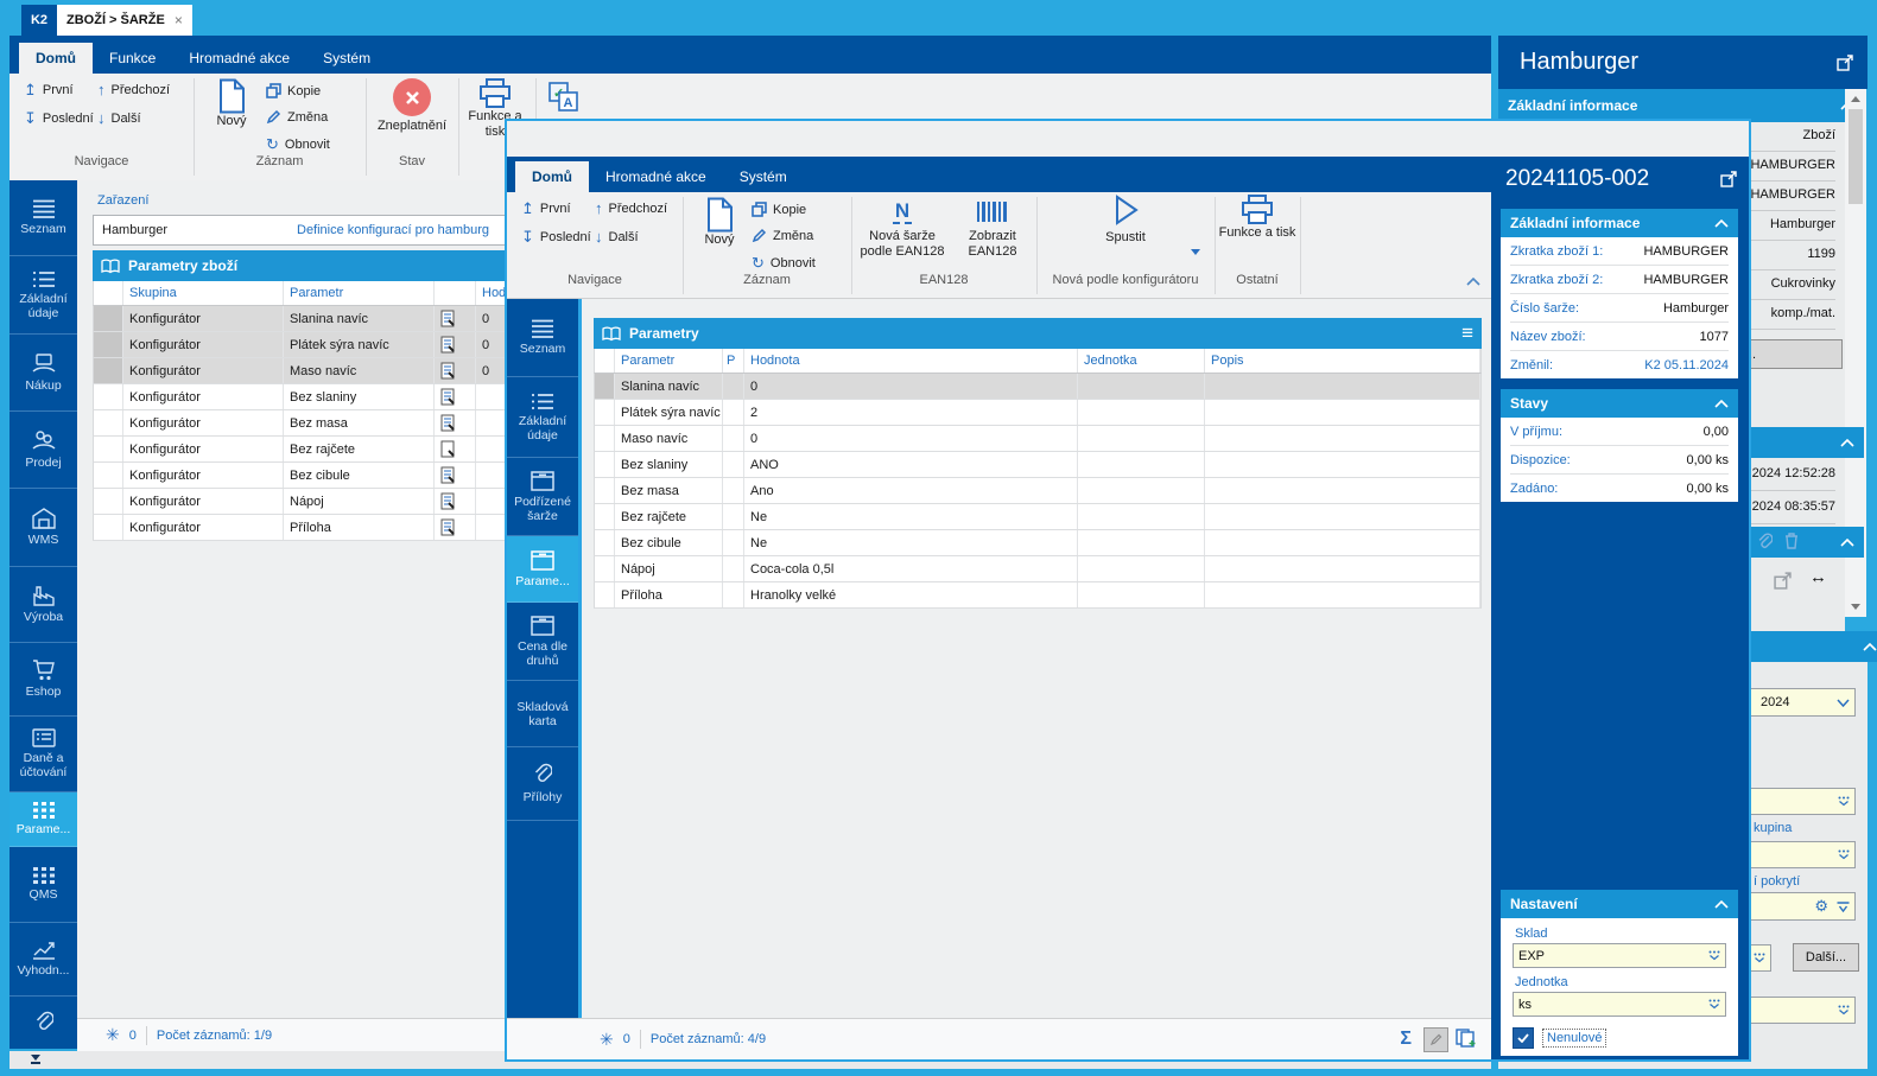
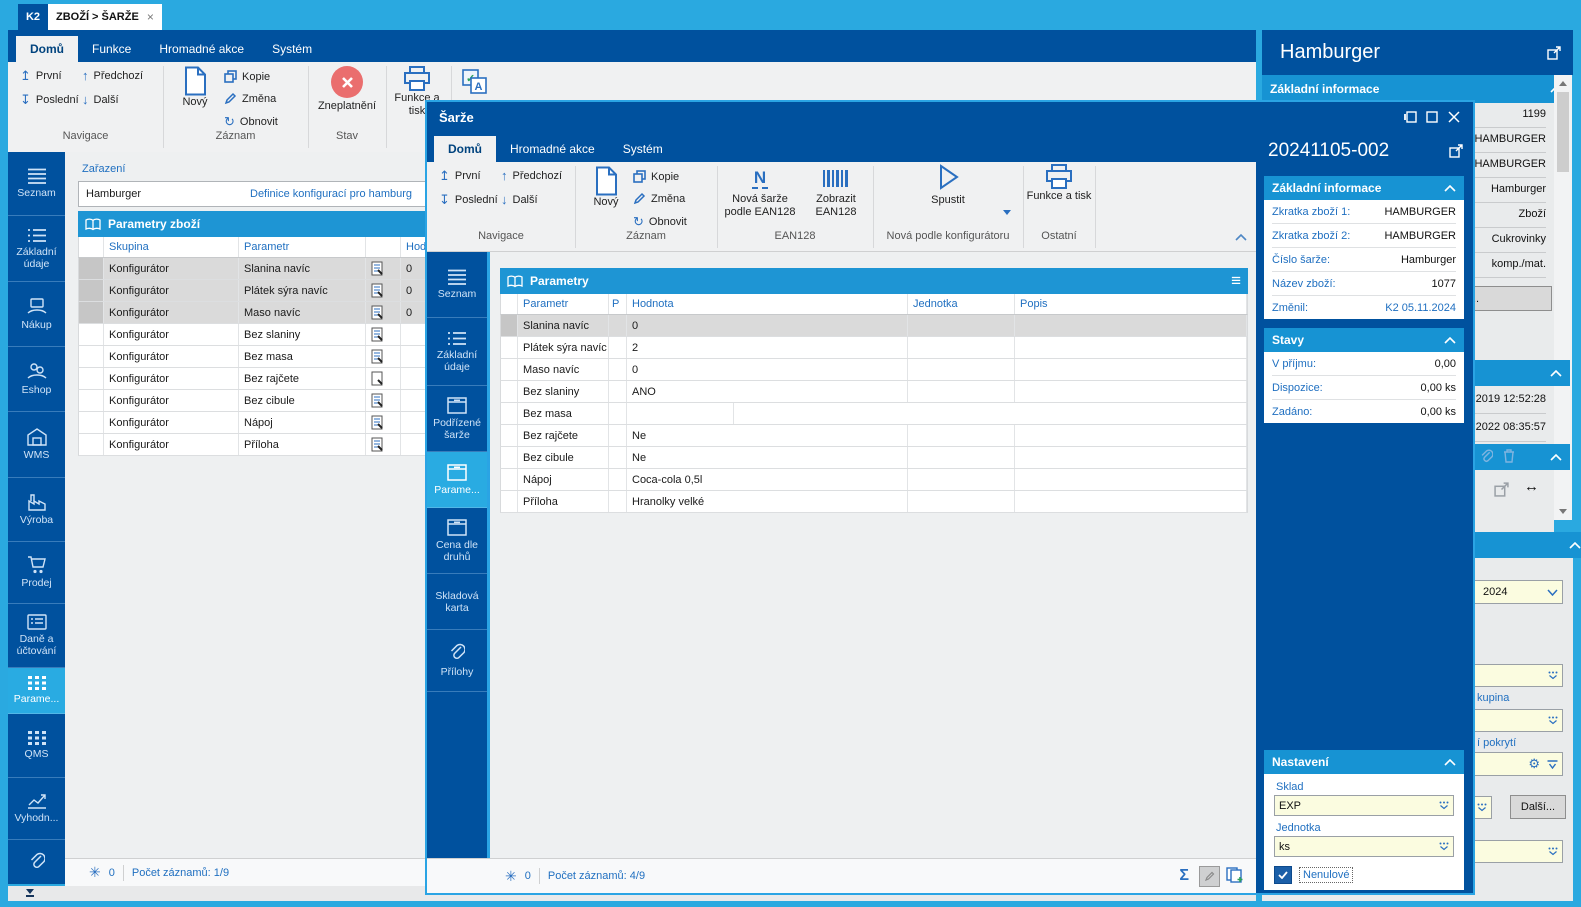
  K2
  ZBOŽÍ > ŠARŽE
  ×
  Domů
  Funkce
  Hromadné akce
  Systém
  ↥
  První
  ↑
  Předchozí
  ↧
  Poslední
  ↓
  Další
  Nový
  Kopie
  Změna
  ↻
  Obnovit
  Zneplatnění
  Funkce a tisk
  A
  Navigace
  Záznam
  Stav
  Seznam
  Základní údaje
  Nákup
- Prodej
+ Eshop
  WMS
  Výroba
- Eshop
+ Prodej
  Daně a účtování
  Parame...
  QMS
  Vyhodn...
  Zařazení
  Hamburger
  Definice konfigurací pro hamburg
  Parametry zboží
  Skupina
  Parametr
  Konfigurátor
  Slanina navíc
  0
  Konfigurátor
  Plátek sýra navíc
  0
  Konfigurátor
  Maso navíc
  0
  Konfigurátor
  Bez slaniny
  Konfigurátor
  Bez masa
  Konfigurátor
  Bez rajčete
  Konfigurátor
  Bez cibule
  Konfigurátor
  Nápoj
  Konfigurátor
  Příloha
  ✳
  0
  Počet záznamů: 1/9
  Hamburger
  Základní informace
- Zboží
+ 1199
  HAMBURGER
  HAMBURGER
  Hamburger
- 1199
+ Zboží
  Cukrovinky
  komp./mat.
- 2024 12:52:28
+ 2019 12:52:28
- 2024 08:35:57
+ 2022 08:35:57
  ↔
  2024
  kupina
  í pokrytí
  ⚙
  Další...
+ Šarže
  Domů
  Hromadné akce
  Systém
  ↥
  První
  ↑
  Předchozí
  ↧
  Poslední
  ↓
  Další
  Nový
  Kopie
  Změna
  ↻
  Obnovit
  N
  Nová šarže podle EAN128
  Zobrazit EAN128
  Spustit
  Funkce a tisk
  Navigace
  Záznam
  EAN128
  Nová podle konfigurátoru
  Ostatní
  Seznam
  Základní údaje
  Podřízené šarže
  Parame...
  Cena dle druhů
  Skladová karta
  Přílohy
  Parametry
  ≡
  Parametr
  P
  Hodnota
  Jednotka
  Popis
  Slanina navíc
  0
  Plátek sýra navíc
  2
  Maso navíc
  0
  Bez slaniny
  ANO
  Bez masa
- Ano
  Bez rajčete
  Ne
  Bez cibule
  Ne
  Nápoj
  Coca-cola 0,5l
  Příloha
  Hranolky velké
  ✳
  0
  Počet záznamů: 4/9
  Σ
  20241105-002
  Základní informace
  Zkratka zboží 1:
  HAMBURGER
  Zkratka zboží 2:
  HAMBURGER
  Číslo šarže:
  Hamburger
  Název zboží:
  1077
  Změnil:
  K2 05.11.2024
  Stavy
  V příjmu:
  0,00
  Dispozice:
  0,00 ks
  Zadáno:
  0,00 ks
  Nastavení
  Sklad
  EXP
  Jednotka
  ks
  Nenulové
